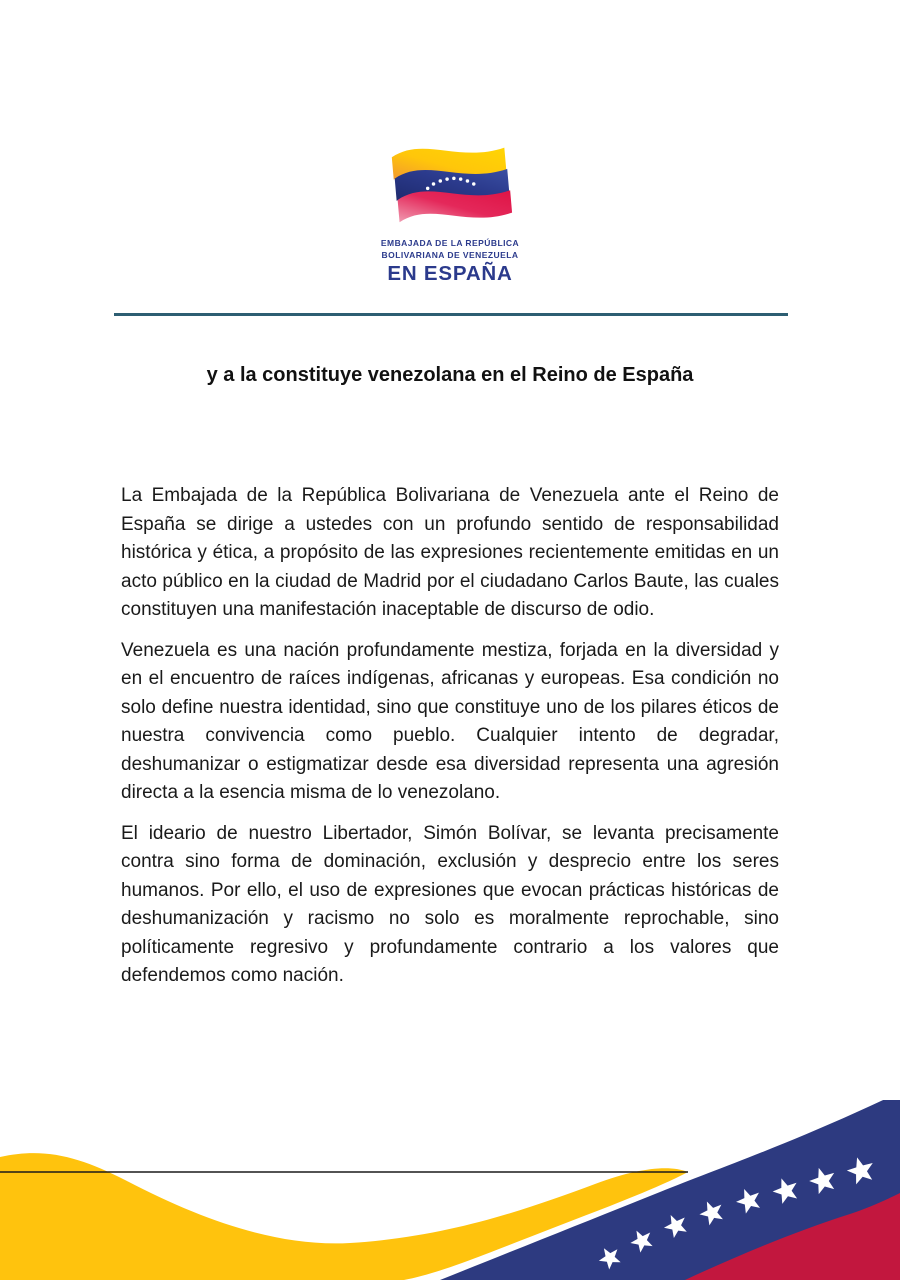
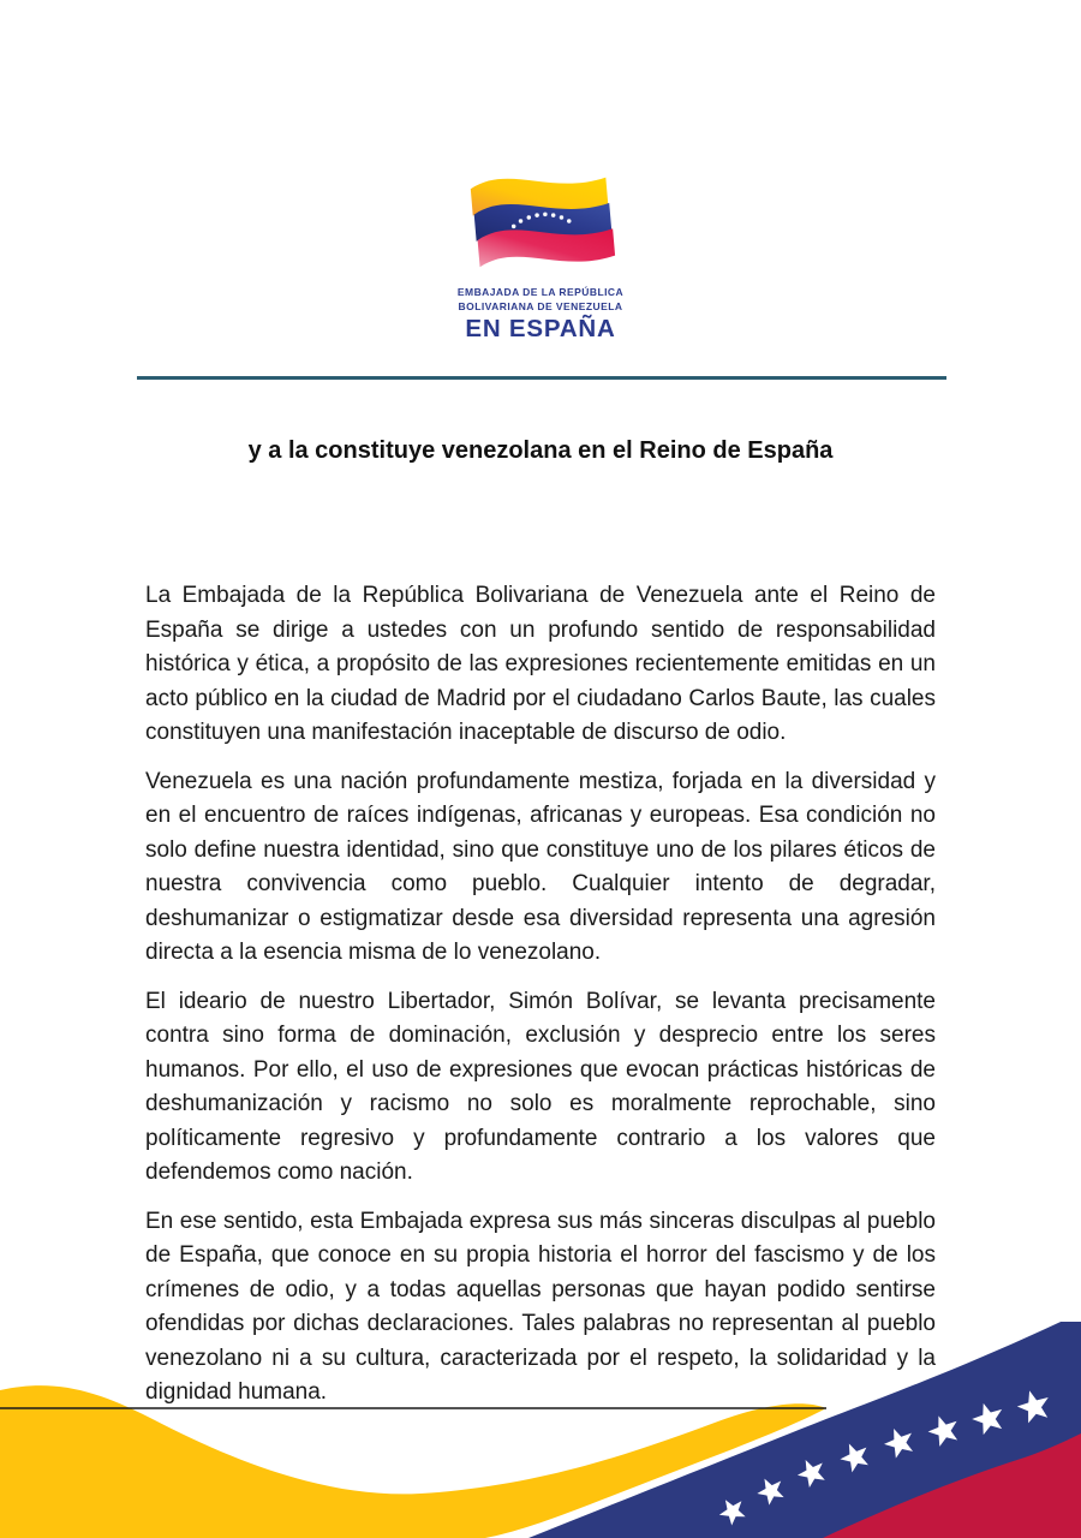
  EMBAJADA DE LA REPÚBLICA
  BOLIVARIANA DE VENEZUELA
  EN ESPAÑA
  y a la constituye venezolana en el Reino de España
  La Embajada de la República Bolivariana de Venezuela ante el Reino de España se dirige a ustedes con un profundo sentido de responsabilidad histórica y ética, a propósito de las expresiones recientemente emitidas en un acto público en la ciudad de Madrid por el ciudadano Carlos Baute, las cuales constituyen una manifestación inaceptable de discurso de odio.
  Venezuela es una nación profundamente mestiza, forjada en la diversidad y en el encuentro de raíces indígenas, africanas y europeas. Esa condición no solo define nuestra identidad, sino que constituye uno de los pilares éticos de nuestra convivencia como pueblo. Cualquier intento de degradar, deshumanizar o estigmatizar desde esa diversidad representa una agresión directa a la esencia misma de lo venezolano.
  El ideario de nuestro Libertador, Simón Bolívar, se levanta precisamente contra sino forma de dominación, exclusión y desprecio entre los seres humanos. Por ello, el uso de expresiones que evocan prácticas históricas de deshumanización y racismo no solo es moralmente reprochable, sino políticamente regresivo y profundamente contrario a los valores que defendemos como nación.
+ En ese sentido, esta Embajada expresa sus más sinceras disculpas al pueblo de España, que conoce en su propia historia el horror del fascismo y de los crímenes de odio, y a todas aquellas personas que hayan podido sentirse ofendidas por dichas declaraciones. Tales palabras no representan al pueblo venezolano ni a su cultura, caracterizada por el respeto, la solidaridad y la dignidad humana.
